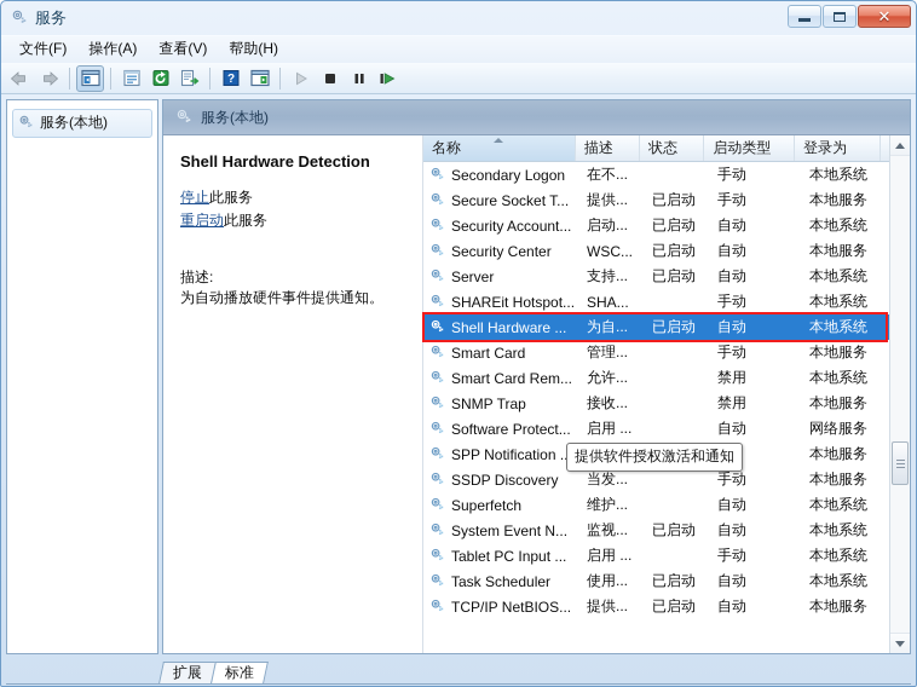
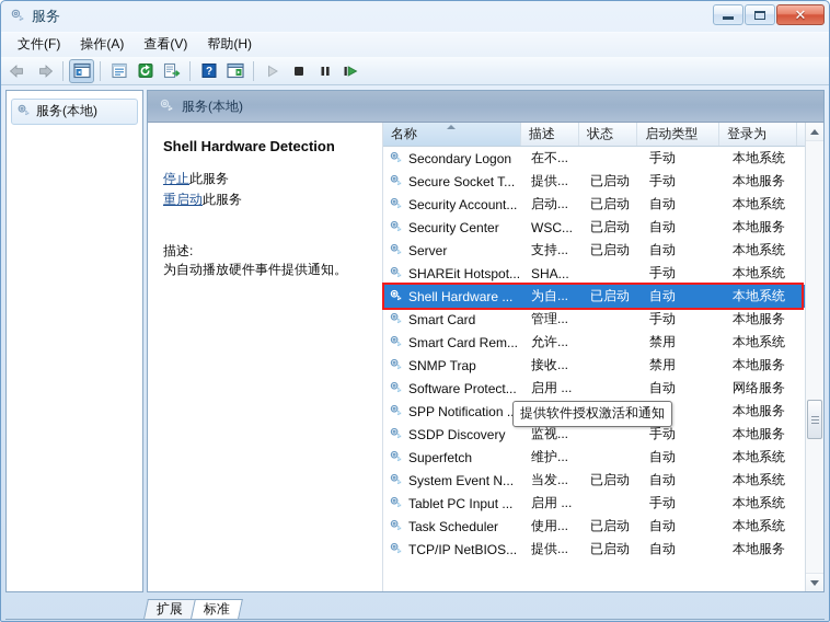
  服务
  ✕
  文件(F)
  操作(A)
  查看(V)
  帮助(H)
  ?
  服务(本地)
  服务(本地)
  Shell Hardware Detection
  停止此服务
  重启动此服务
  描述:
  为自动播放硬件事件提供通知。
  名称
  描述
  状态
  启动类型
  登录为
  Secondary Logon
  在不...
  手动
  本地系统
  Secure Socket T...
  提供...
  已启动
  手动
  本地服务
  Security Account...
  启动...
  已启动
  自动
  本地系统
  Security Center
  WSC...
  已启动
  自动
  本地服务
  Server
  支持...
  已启动
  自动
  本地系统
  SHAREit Hotspot...
  SHA...
  手动
  本地系统
  Shell Hardware ...
  为自...
  已启动
  自动
  本地系统
  Smart Card
  管理...
  手动
  本地服务
  Smart Card Rem...
  允许...
  禁用
  本地系统
  SNMP Trap
  接收...
  禁用
  本地服务
  Software Protect...
  启用 ...
  自动
  网络服务
  SPP Notification .
  本地服务
  SSDP Discovery
- 当发...
+ 监视...
  手动
  本地服务
  Superfetch
  维护...
  自动
  本地系统
  System Event N...
- 监视...
+ 当发...
  已启动
  自动
  本地系统
  Tablet PC Input ...
  启用 ...
  手动
  本地系统
  Task Scheduler
  使用...
  已启动
  自动
  本地系统
  TCP/IP NetBIOS...
  提供...
  已启动
  自动
  本地服务
  提供软件授权激活和通知
